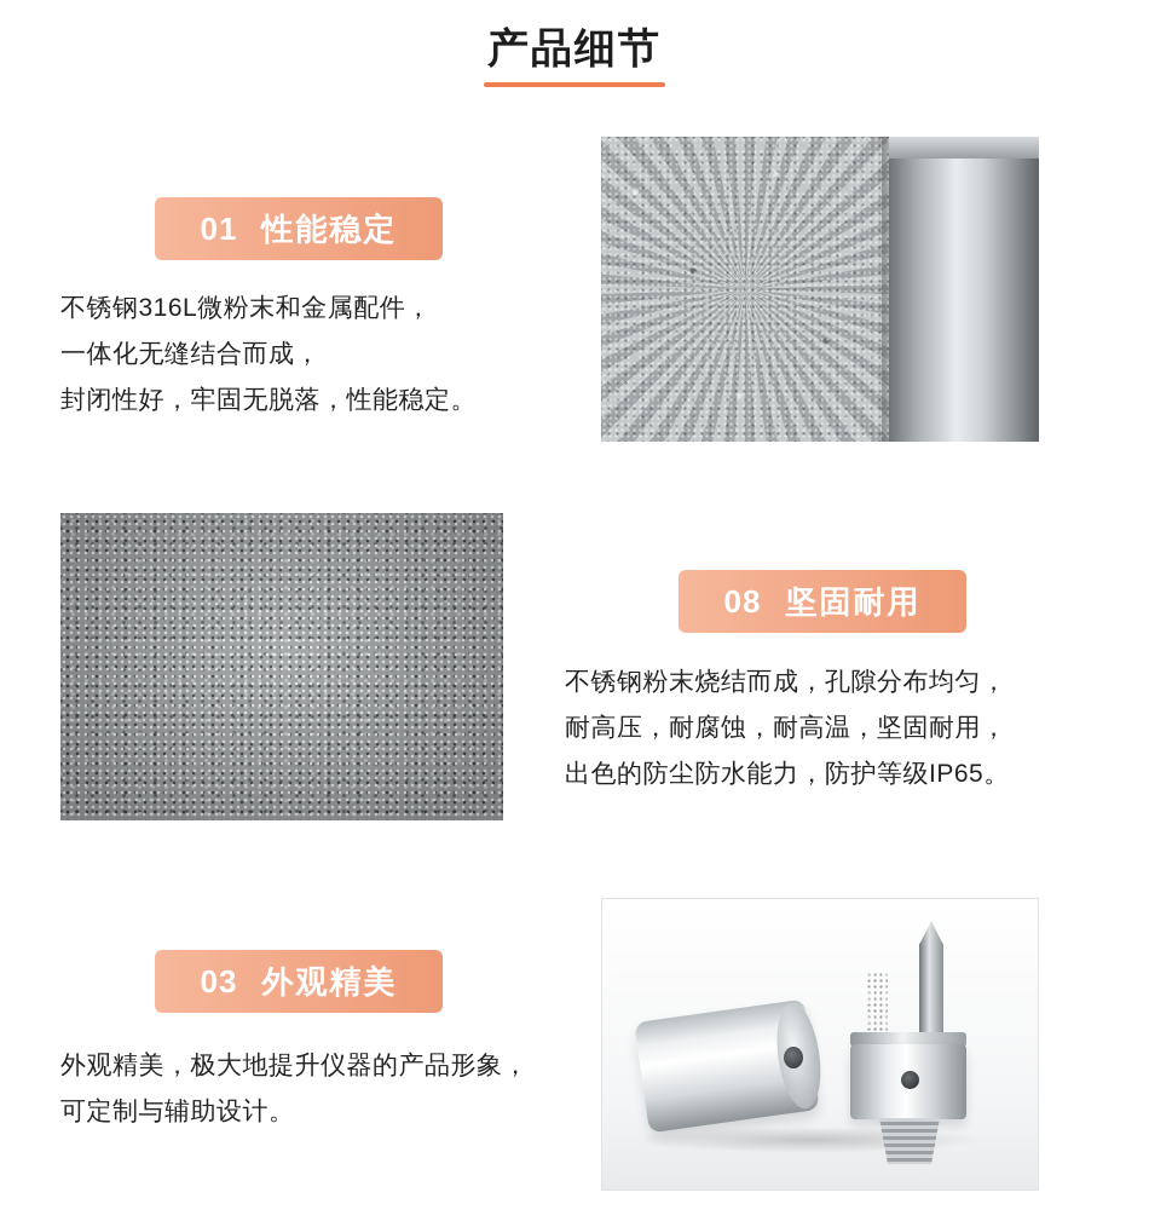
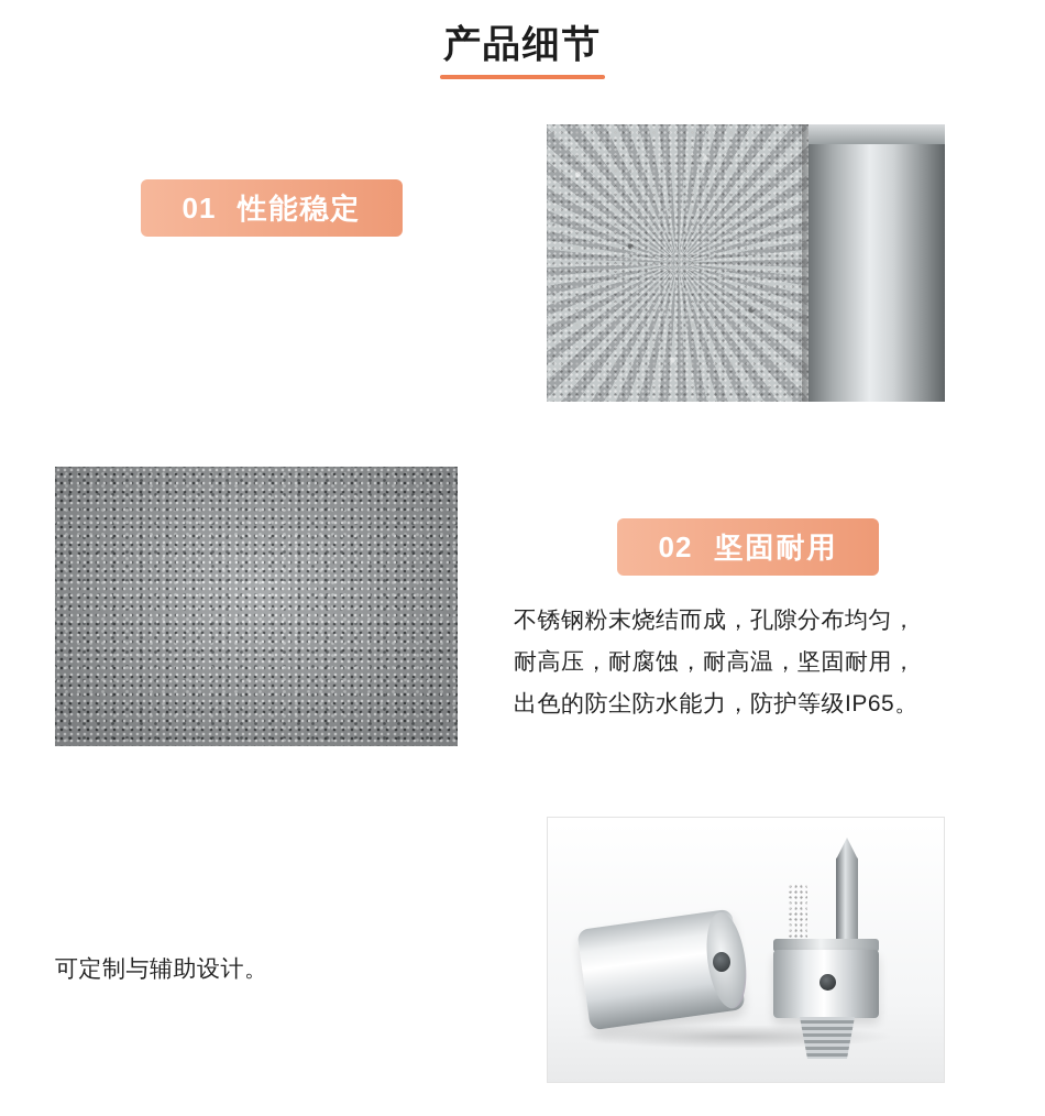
  产品细节
  01
  性能稳定
- 不锈钢316L微粉末和金属配件，
- 一体化无缝结合而成，
- 封闭性好，牢固无脱落，性能稳定。
- 08
+ 02
  坚固耐用
  不锈钢粉末烧结而成，孔隙分布均匀，
  耐高压，耐腐蚀，耐高温，坚固耐用，
  出色的防尘防水能力，防护等级IP65。
- 03
- 外观精美
- 外观精美，极大地提升仪器的产品形象，
  可定制与辅助设计。
